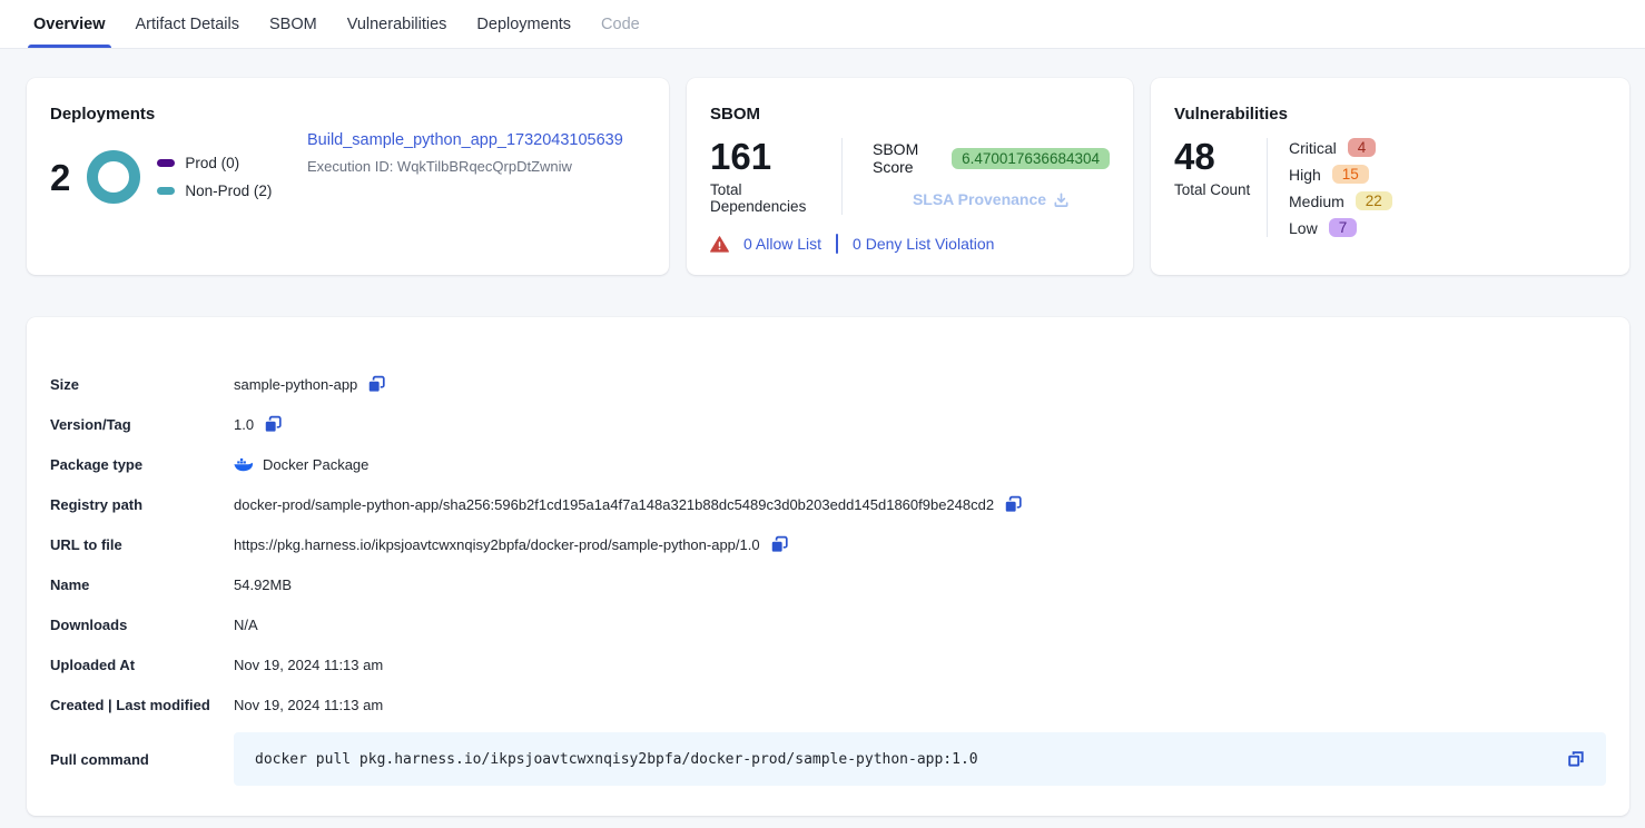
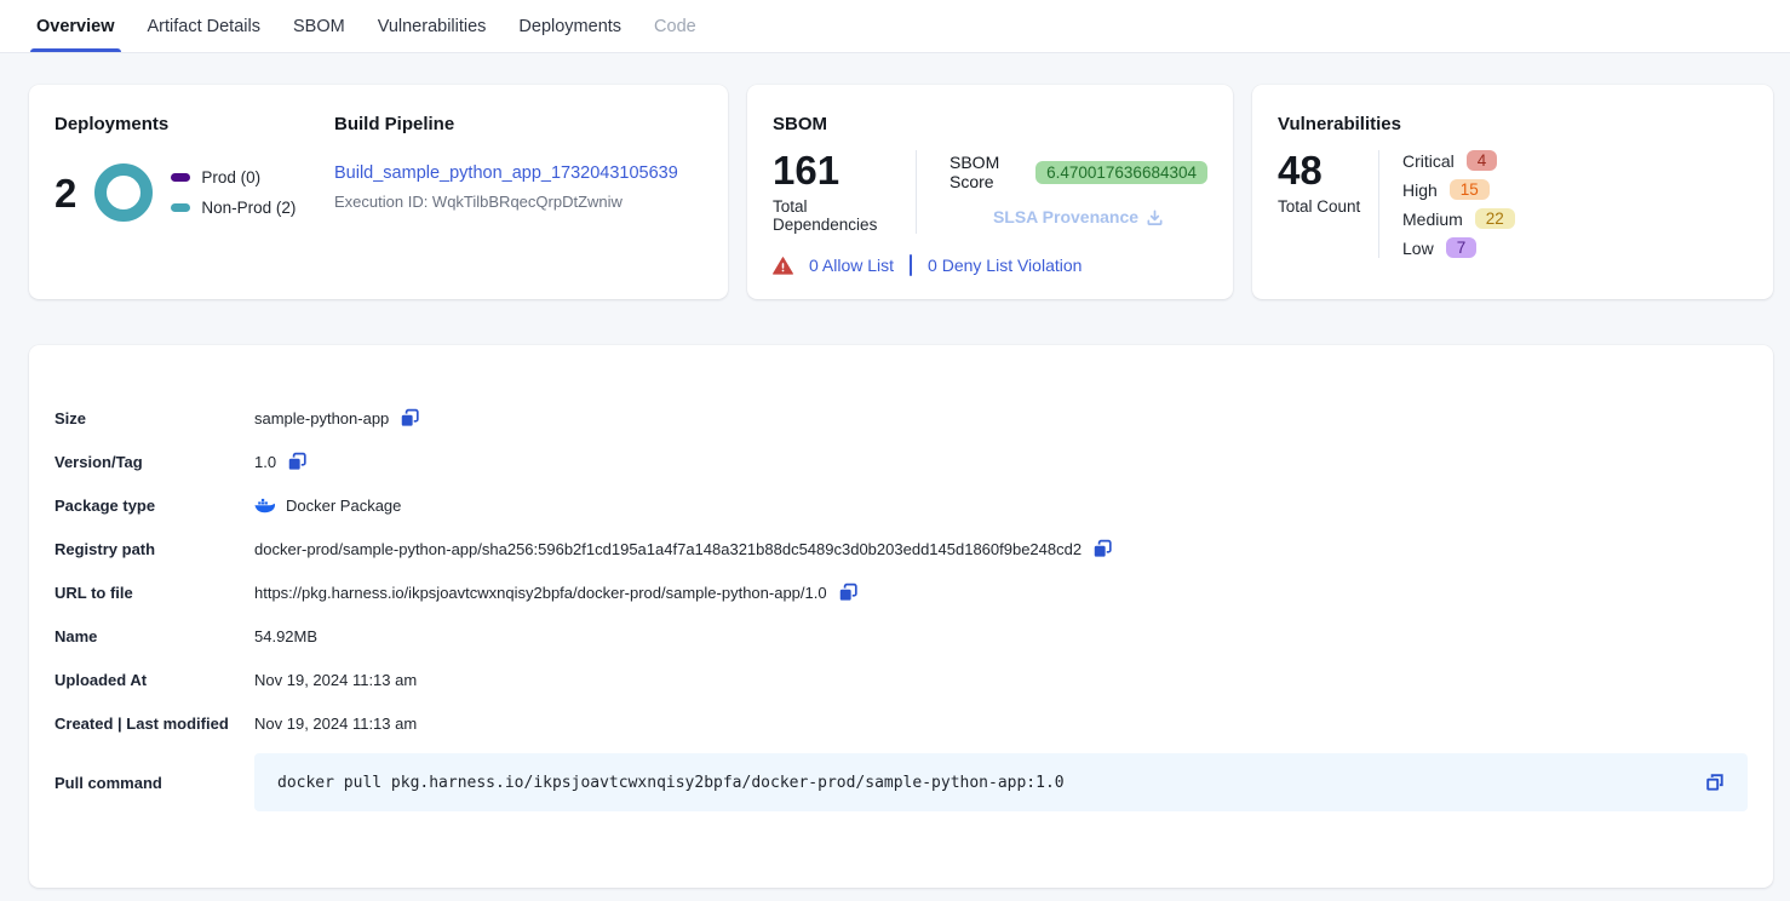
  Overview
  Artifact Details
  SBOM
  Vulnerabilities
  Deployments
  Code
  Deployments
  2
  Prod (0)
  Non-Prod (2)
+ Build Pipeline
  Build_sample_python_app_1732043105639
  Execution ID: WqkTilbBRqecQrpDtZwniw
  SBOM
  161
  Total Dependencies
  SBOM Score
  6.470017636684304
  SLSA Provenance
  0 Allow List
  0 Deny List Violation
  Vulnerabilities
  48
  Total Count
  Critical
  4
  High
  15
  Medium
  22
  Low
  7
  Size
  sample-python-app
  Version/Tag
  1.0
  Package type
  Docker Package
  Registry path
  docker-prod/sample-python-app/sha256:596b2f1cd195a1a4f7a148a321b88dc5489c3d0b203edd145d1860f9be248cd2
  URL to file
  https://pkg.harness.io/ikpsjoavtcwxnqisy2bpfa/docker-prod/sample-python-app/1.0
  Name
  54.92MB
- Downloads
- N/A
  Uploaded At
  Nov 19, 2024 11:13 am
  Created | Last modified
  Nov 19, 2024 11:13 am
  Pull command
  docker pull pkg.harness.io/ikpsjoavtcwxnqisy2bpfa/docker-prod/sample-python-app:1.0
